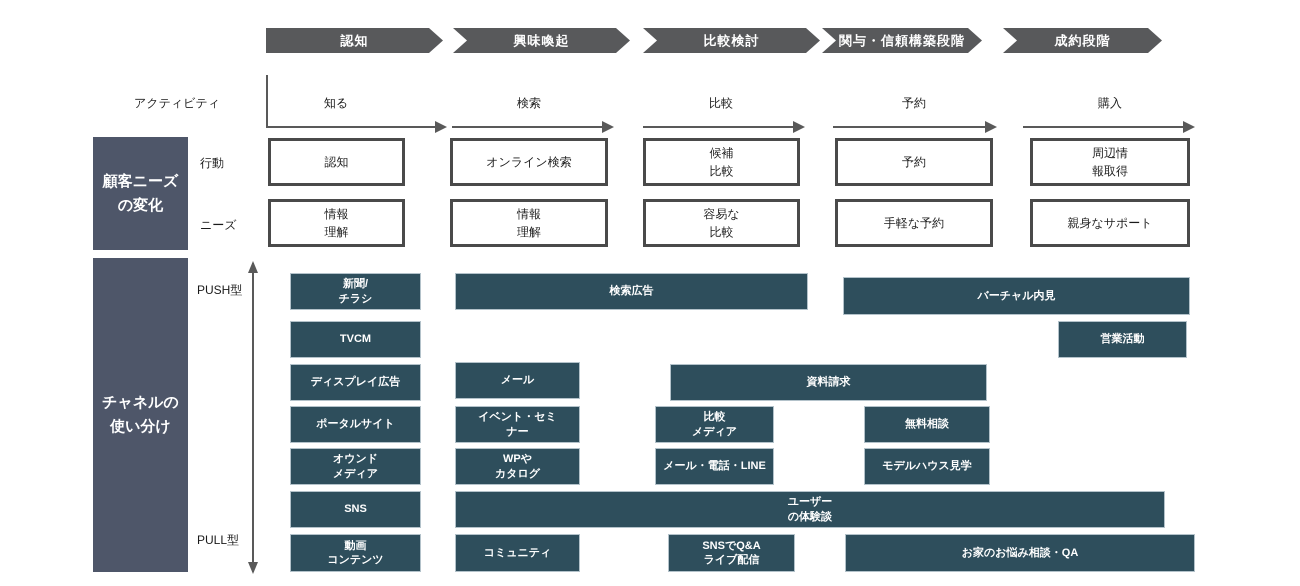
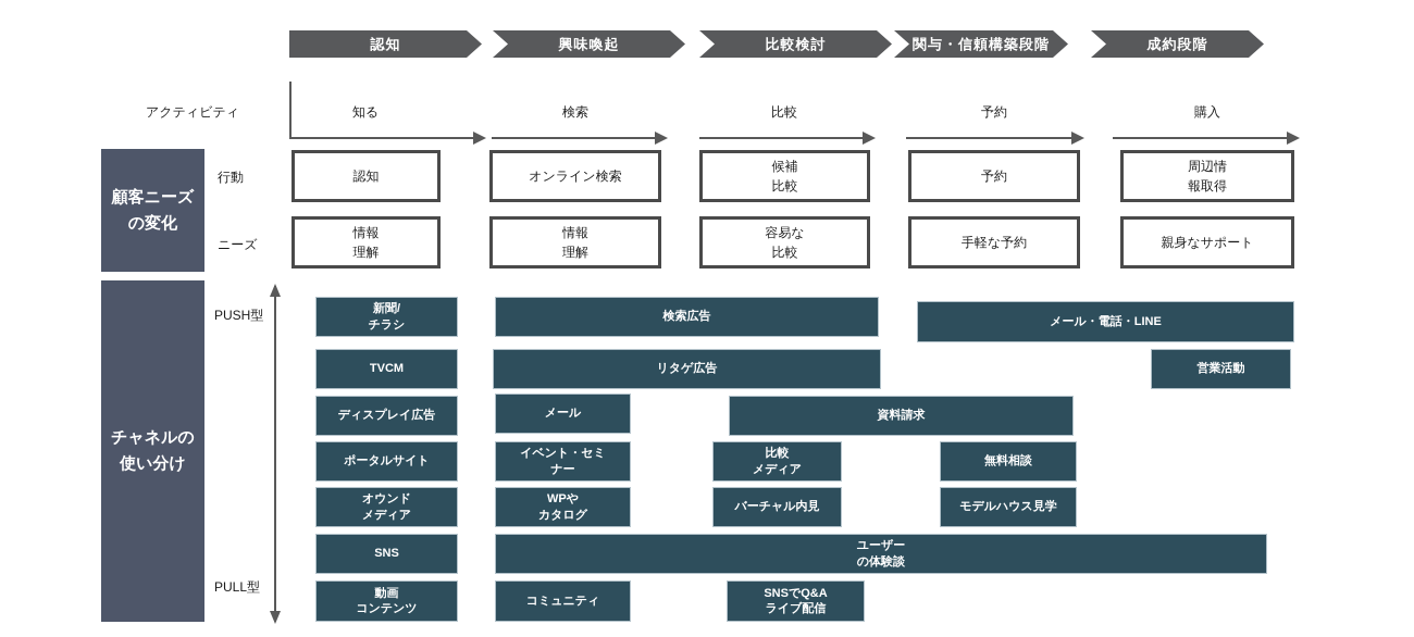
  認知
  興味喚起
  比較検討
  関与・信頼構築段階
  成約段階
  アクティビティ
  行動
  ニーズ
  知る
  検索
  比較
  予約
  購入
  顧客ニーズ
  の変化
  チャネルの
  使い分け
  認知
  オンライン検索
  候補
  比較
  予約
  周辺情
  報取得
  情報
  理解
  情報
  理解
  容易な
  比較
  手軽な予約
  親身なサポート
  PUSH型
  PULL型
  新聞/
  チラシ
  検索広告
- バーチャル内見
+ メール・電話・LINE
  TVCM
+ リタゲ広告
  営業活動
  ディスプレイ広告
  メール
  資料請求
  ポータルサイト
  イベント・セミ
  ナー
  比較
  メディア
  無料相談
  オウンド
  メディア
  WPや
  カタログ
- メール・電話・LINE
+ バーチャル内見
  モデルハウス見学
  SNS
  ユーザー
  の体験談
  動画
  コンテンツ
  コミュニティ
  SNSでQ&A
  ライブ配信
- お家のお悩み相談・QA
